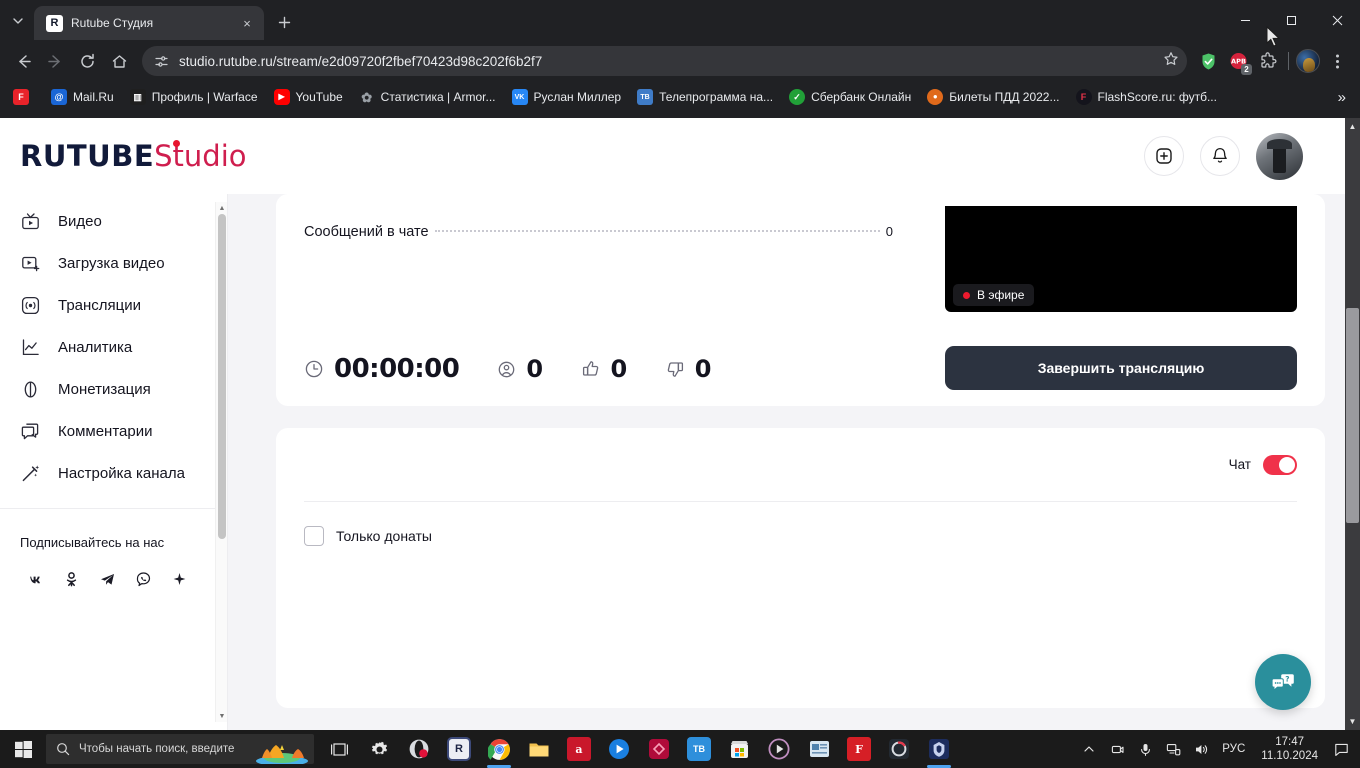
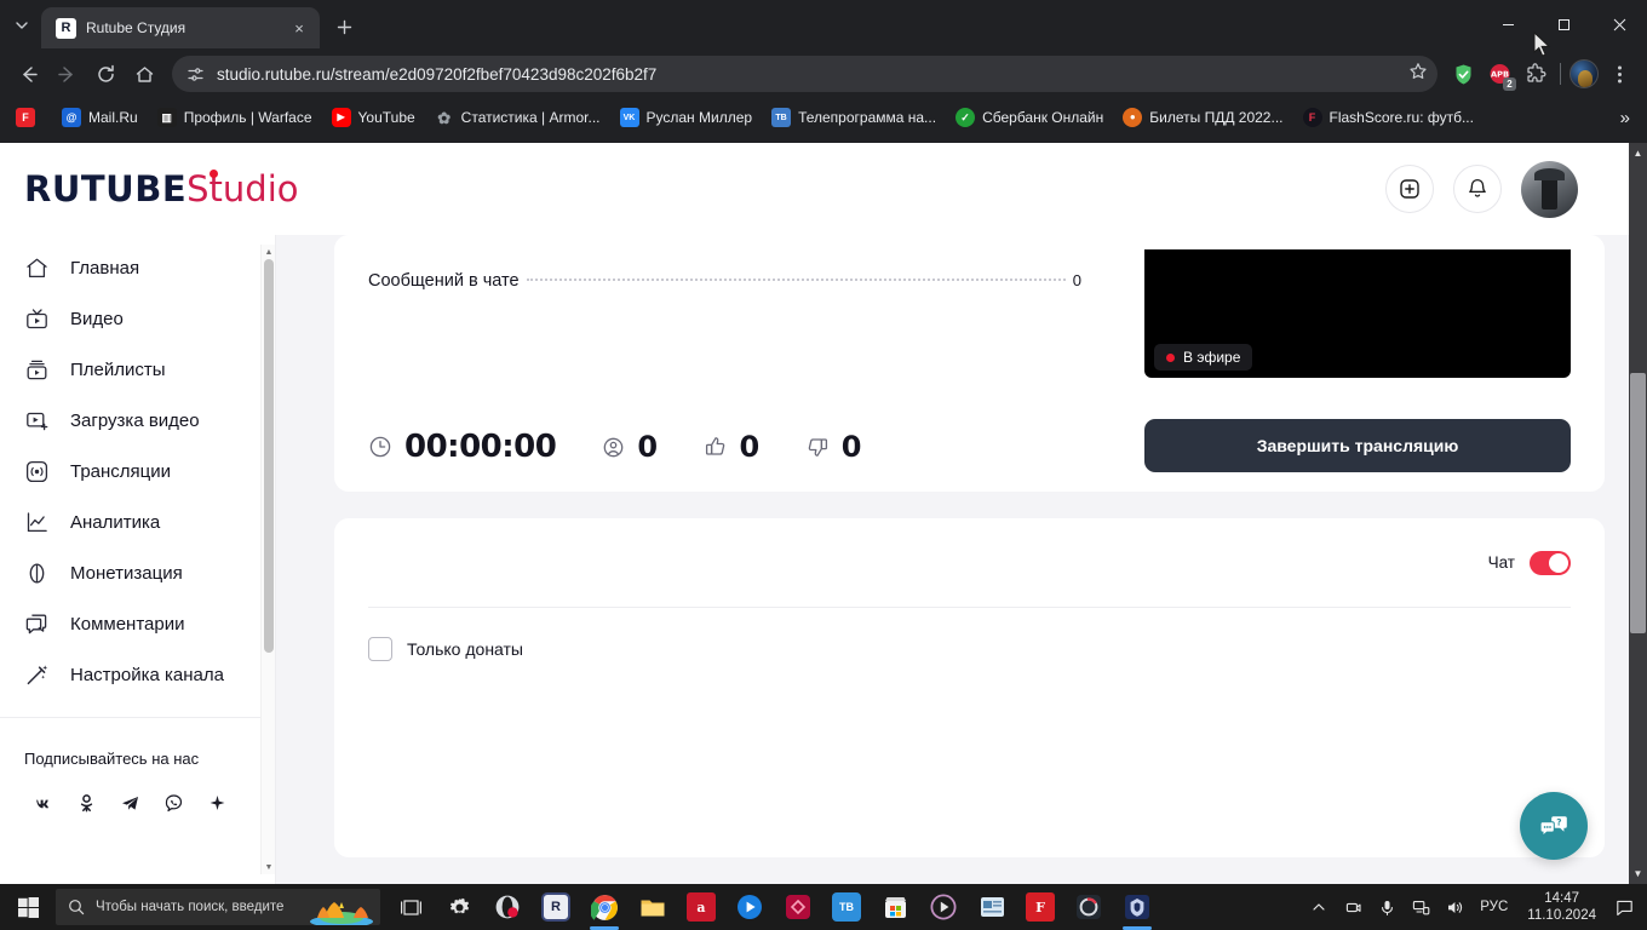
  R
  Rutube Студия
  ×
  studio.rutube.ru/stream/e2d09720f2fbef70423d98c202f6b2f7
  2
  F
  @
  Mail.Ru
  ▥
  Профиль | Warface
  ▶
  YouTube
  ✿
  Статистика | Armor...
  Руслан Миллер
  Телепрограмма на...
  ✓
  Сбербанк Онлайн
  ●
  Билеты ПДД 2022...
  F
  FlashScore.ru: футб...
  »
  RUTUBE
  Studio
+ Главная
  Видео
+ Плейлисты
  Загрузка видео
  Трансляции
  Аналитика
  Монетизация
  Комментарии
  Настройка канала
  Подписывайтесь на нас
  Сообщений в чате
  0
  00:00:00
  0
  0
  0
  В эфире
  Завершить трансляцию
  Чат
  Только донаты
  ?
  ▲
  ▼
  Чтобы начать поиск, введите
  R
  a
  TB
  F
  РУС
- 17:47
+ 14:47
  11.10.2024
